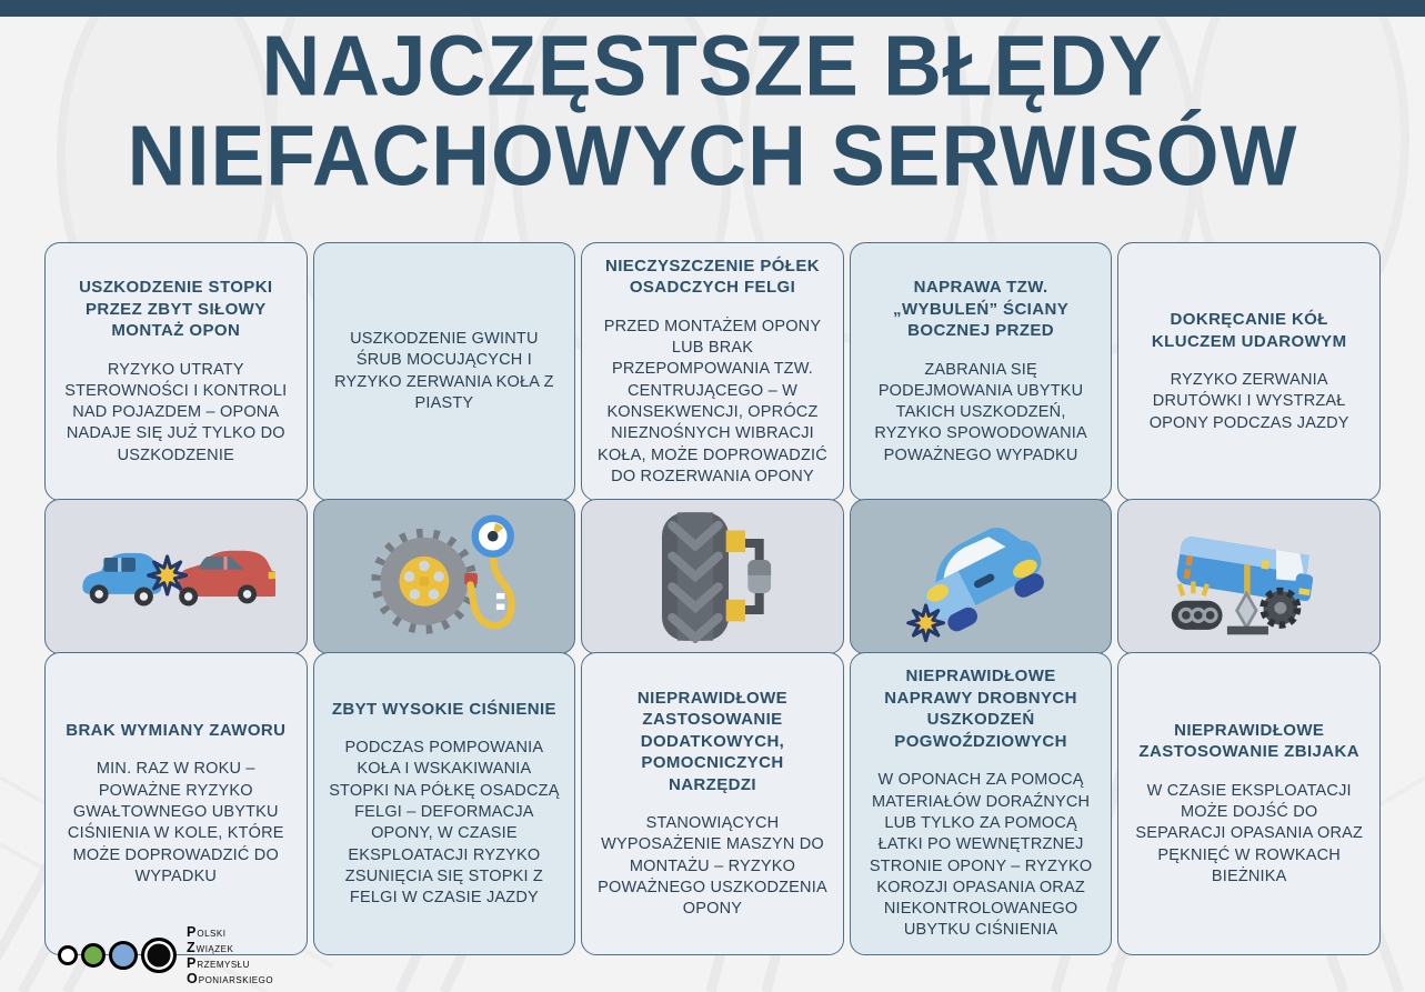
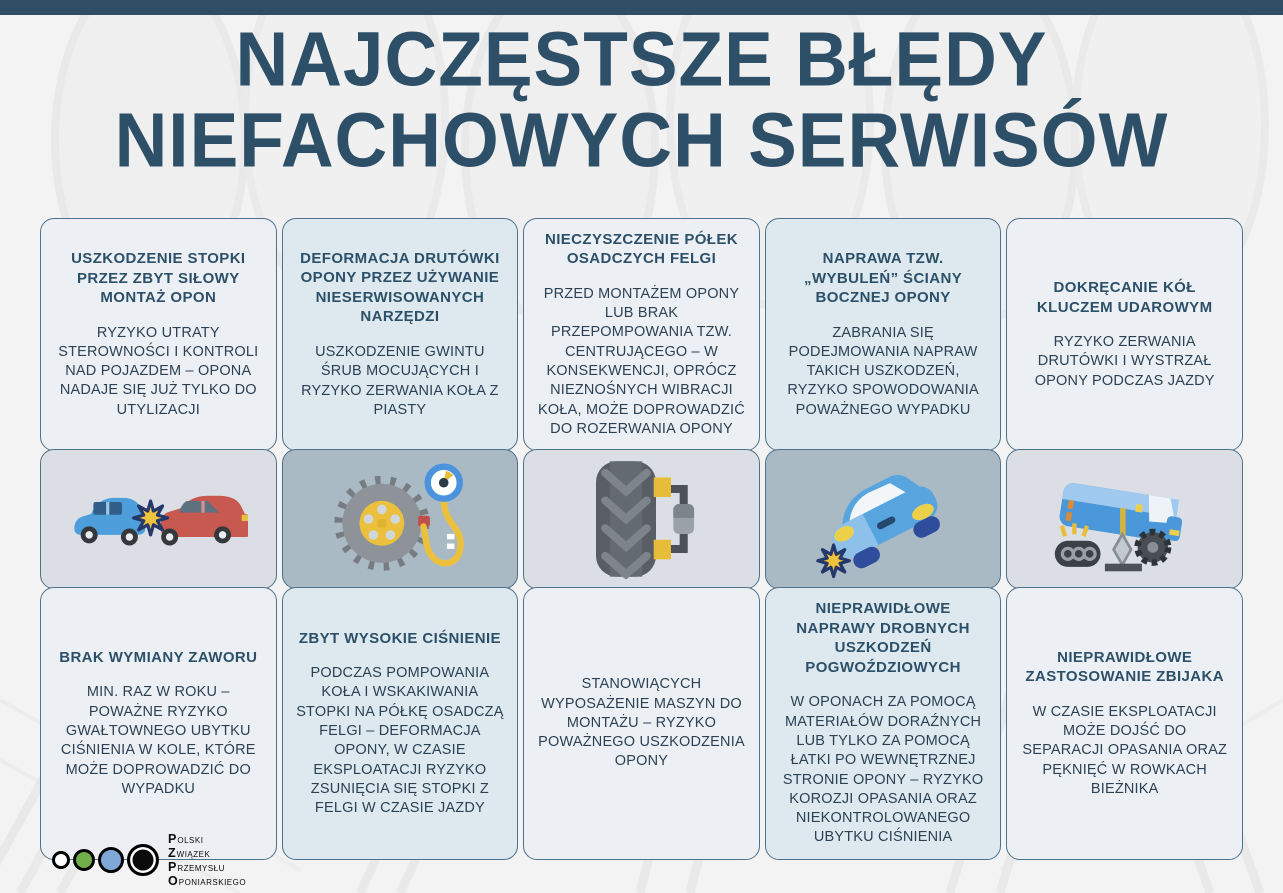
  NAJCZĘSTSZE BŁĘDY
  NIEFACHOWYCH SERWISÓW
  USZKODZENIE STOPKI PRZEZ ZBYT SIŁOWY MONTAŻ OPON
- RYZYKO UTRATY STEROWNOŚCI I KONTROLI NAD POJAZDEM – OPONA NADAJE SIĘ JUŻ TYLKO DO USZKODZENIE
+ RYZYKO UTRATY STEROWNOŚCI I KONTROLI NAD POJAZDEM – OPONA NADAJE SIĘ JUŻ TYLKO DO UTYLIZACJI
  BRAK WYMIANY ZAWORU
  MIN. RAZ W ROKU – POWAŻNE RYZYKO GWAŁTOWNEGO UBYTKU CIŚNIENIA W KOLE, KTÓRE MOŻE DOPROWADZIĆ DO WYPADKU
+ DEFORMACJA DRUTÓWKI OPONY PRZEZ UŻYWANIE NIESERWISOWANYCH NARZĘDZI
  USZKODZENIE GWINTU ŚRUB MOCUJĄCYCH I RYZYKO ZERWANIA KOŁA Z PIASTY
  ZBYT WYSOKIE CIŚNIENIE
  PODCZAS POMPOWANIA KOŁA I WSKAKIWANIA STOPKI NA PÓŁKĘ OSADCZĄ FELGI – DEFORMACJA OPONY, W CZASIE EKSPLOATACJI RYZYKO ZSUNIĘCIA SIĘ STOPKI Z FELGI W CZASIE JAZDY
  NIECZYSZCZENIE PÓŁEK OSADCZYCH FELGI
  PRZED MONTAŻEM OPONY LUB BRAK PRZEPOMPOWANIA TZW. CENTRUJĄCEGO – W KONSEKWENCJI, OPRÓCZ NIEZNOŚNYCH WIBRACJI KOŁA, MOŻE DOPROWADZIĆ DO ROZERWANIA OPONY
- NIEPRAWIDŁOWE ZASTOSOWANIE DODATKOWYCH, POMOCNICZYCH NARZĘDZI
  STANOWIĄCYCH WYPOSAŻENIE MASZYN DO MONTAŻU – RYZYKO POWAŻNEGO USZKODZENIA OPONY
- NAPRAWA TZW. „WYBULEŃ” ŚCIANY BOCZNEJ PRZED
+ NAPRAWA TZW. „WYBULEŃ” ŚCIANY BOCZNEJ OPONY
- ZABRANIA SIĘ PODEJMOWANIA UBYTKU TAKICH USZKODZEŃ, RYZYKO SPOWODOWANIA POWAŻNEGO WYPADKU
+ ZABRANIA SIĘ PODEJMOWANIA NAPRAW TAKICH USZKODZEŃ, RYZYKO SPOWODOWANIA POWAŻNEGO WYPADKU
  NIEPRAWIDŁOWE NAPRAWY DROBNYCH USZKODZEŃ POGWOŹDZIOWYCH
  W OPONACH ZA POMOCĄ MATERIAŁÓW DORAŹNYCH LUB TYLKO ZA POMOCĄ ŁATKI PO WEWNĘTRZNEJ STRONIE OPONY – RYZYKO KOROZJI OPASANIA ORAZ NIEKONTROLOWANEGO UBYTKU CIŚNIENIA
  DOKRĘCANIE KÓŁ KLUCZEM UDAROWYM
  RYZYKO ZERWANIA DRUTÓWKI I WYSTRZAŁ OPONY PODCZAS JAZDY
  NIEPRAWIDŁOWE ZASTOSOWANIE ZBIJAKA
  W CZASIE EKSPLOATACJI MOŻE DOJŚĆ DO SEPARACJI OPASANIA ORAZ PĘKNIĘĆ W ROWKACH BIEŻNIKA
  P
  OLSKI
  Z
  WIĄZEK
  P
  RZEMYSŁU
  O
  PONIARSKIEGO
